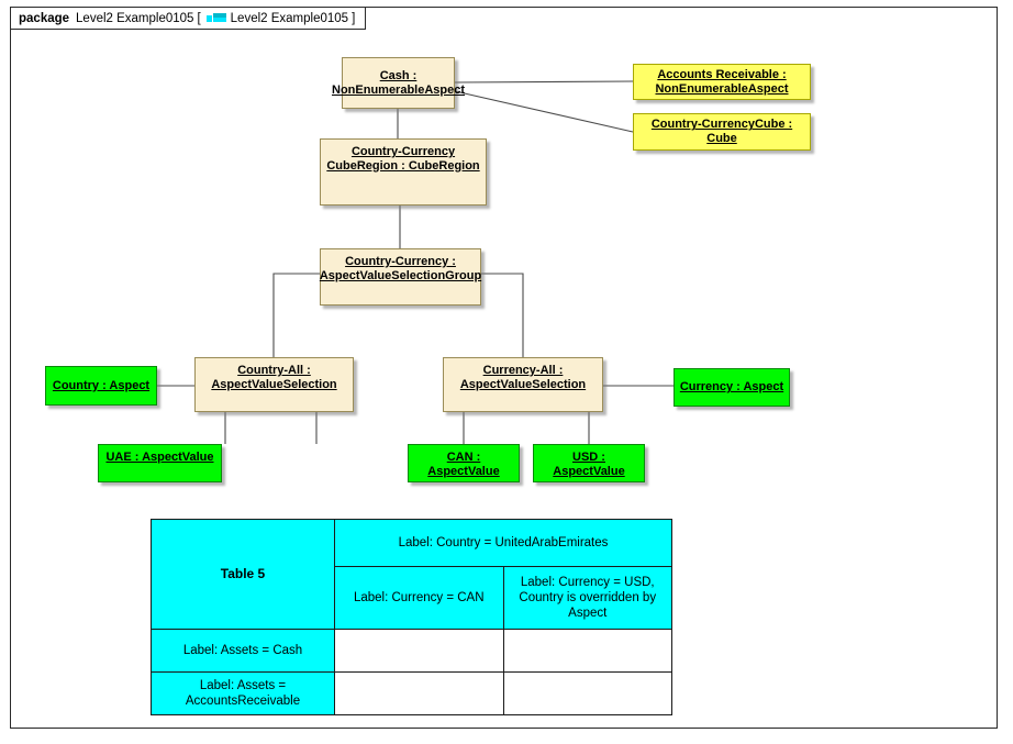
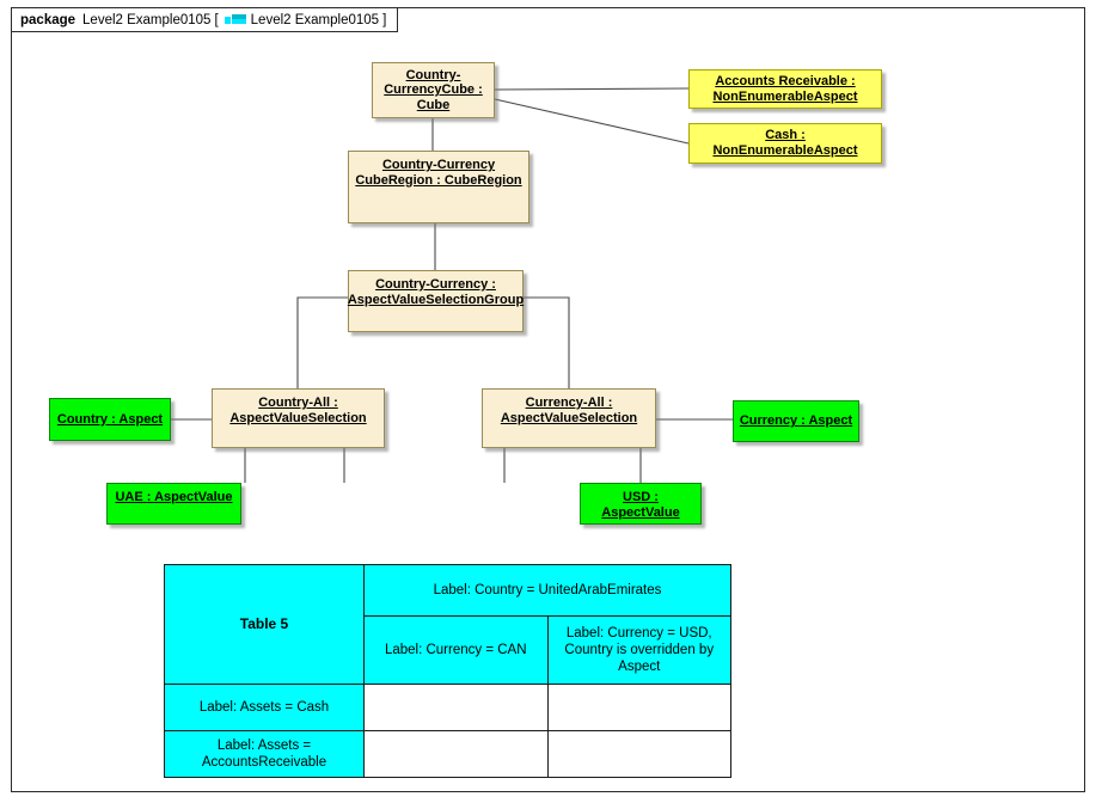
  package
  Level2 Example0105
  [
  Level2 Example0105
  ]
- Cash : NonEnumerableAspect
+ Country-CurrencyCube : Cube
  Country-Currency CubeRegion : CubeRegion
  Accounts Receivable : NonEnumerableAspect
- Country-CurrencyCube : Cube
+ Cash : NonEnumerableAspect
  Country-Currency : AspectValueSelectionGroup
  Country-All : AspectValueSelection
  Currency-All : AspectValueSelection
  Country : Aspect
  Currency : Aspect
  UAE : AspectValue
- CAN : AspectValue
  USD : AspectValue
  Table 5	Label: Country = UnitedArabEmirates
  Label: Currency = CAN	Label: Currency = USD, Country is overridden by Aspect
  Label: Assets = Cash
  Label: Assets = AccountsReceivable
